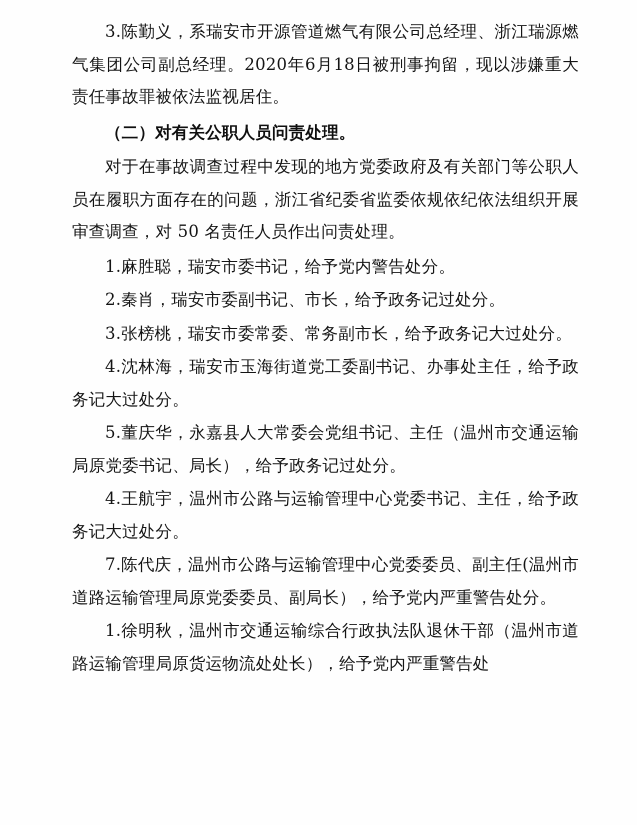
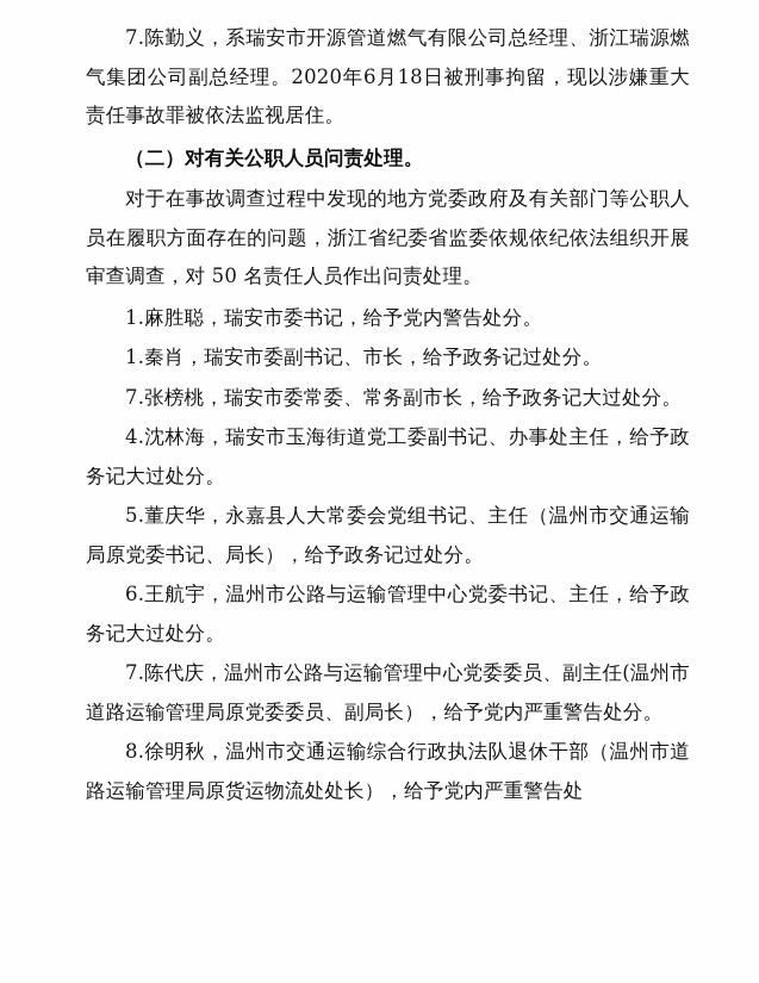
- 3.陈勤义，系瑞安市开源管道燃气有限公司总经理、浙江瑞源燃气集团公司副总经理。2020年6月18日被刑事拘留，现以涉嫌重大责任事故罪被依法监视居住。
+ 7.陈勤义，系瑞安市开源管道燃气有限公司总经理、浙江瑞源燃气集团公司副总经理。2020年6月18日被刑事拘留，现以涉嫌重大责任事故罪被依法监视居住。
  （二）对有关公职人员问责处理。
  对于在事故调查过程中发现的地方党委政府及有关部门等公职人员在履职方面存在的问题，浙江省纪委省监委依规依纪依法组织开展审查调查，对 50 名责任人员作出问责处理。
  1.麻胜聪，瑞安市委书记，给予党内警告处分。
- 2.秦肖，瑞安市委副书记、市长，给予政务记过处分。
+ 1.秦肖，瑞安市委副书记、市长，给予政务记过处分。
- 3.张榜桃，瑞安市委常委、常务副市长，给予政务记大过处分。
+ 7.张榜桃，瑞安市委常委、常务副市长，给予政务记大过处分。
  4.沈林海，瑞安市玉海街道党工委副书记、办事处主任，给予政务记大过处分。
  5.董庆华，永嘉县人大常委会党组书记、主任（温州市交通运输局原党委书记、局长），给予政务记过处分。
- 4.王航宇，温州市公路与运输管理中心党委书记、主任，给予政务记大过处分。
+ 6.王航宇，温州市公路与运输管理中心党委书记、主任，给予政务记大过处分。
  7.陈代庆，温州市公路与运输管理中心党委委员、副主任(温州市道路运输管理局原党委委员、副局长），给予党内严重警告处分。
- 1.徐明秋，温州市交通运输综合行政执法队退休干部（温州市道路运输管理局原货运物流处处长），给予党内严重警告处
+ 8.徐明秋，温州市交通运输综合行政执法队退休干部（温州市道路运输管理局原货运物流处处长），给予党内严重警告处
